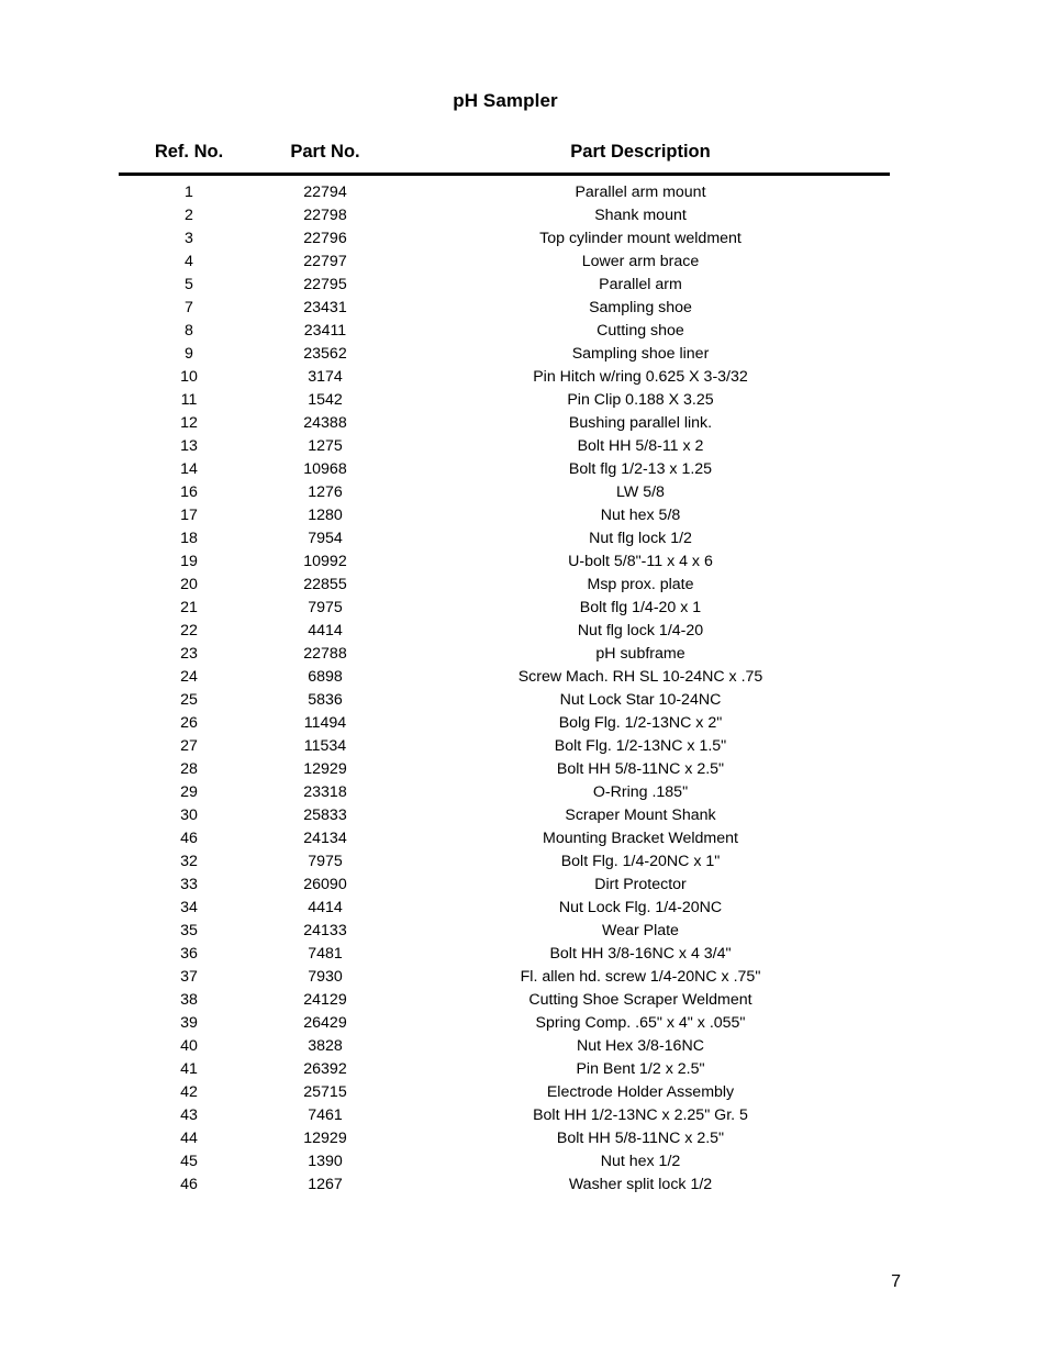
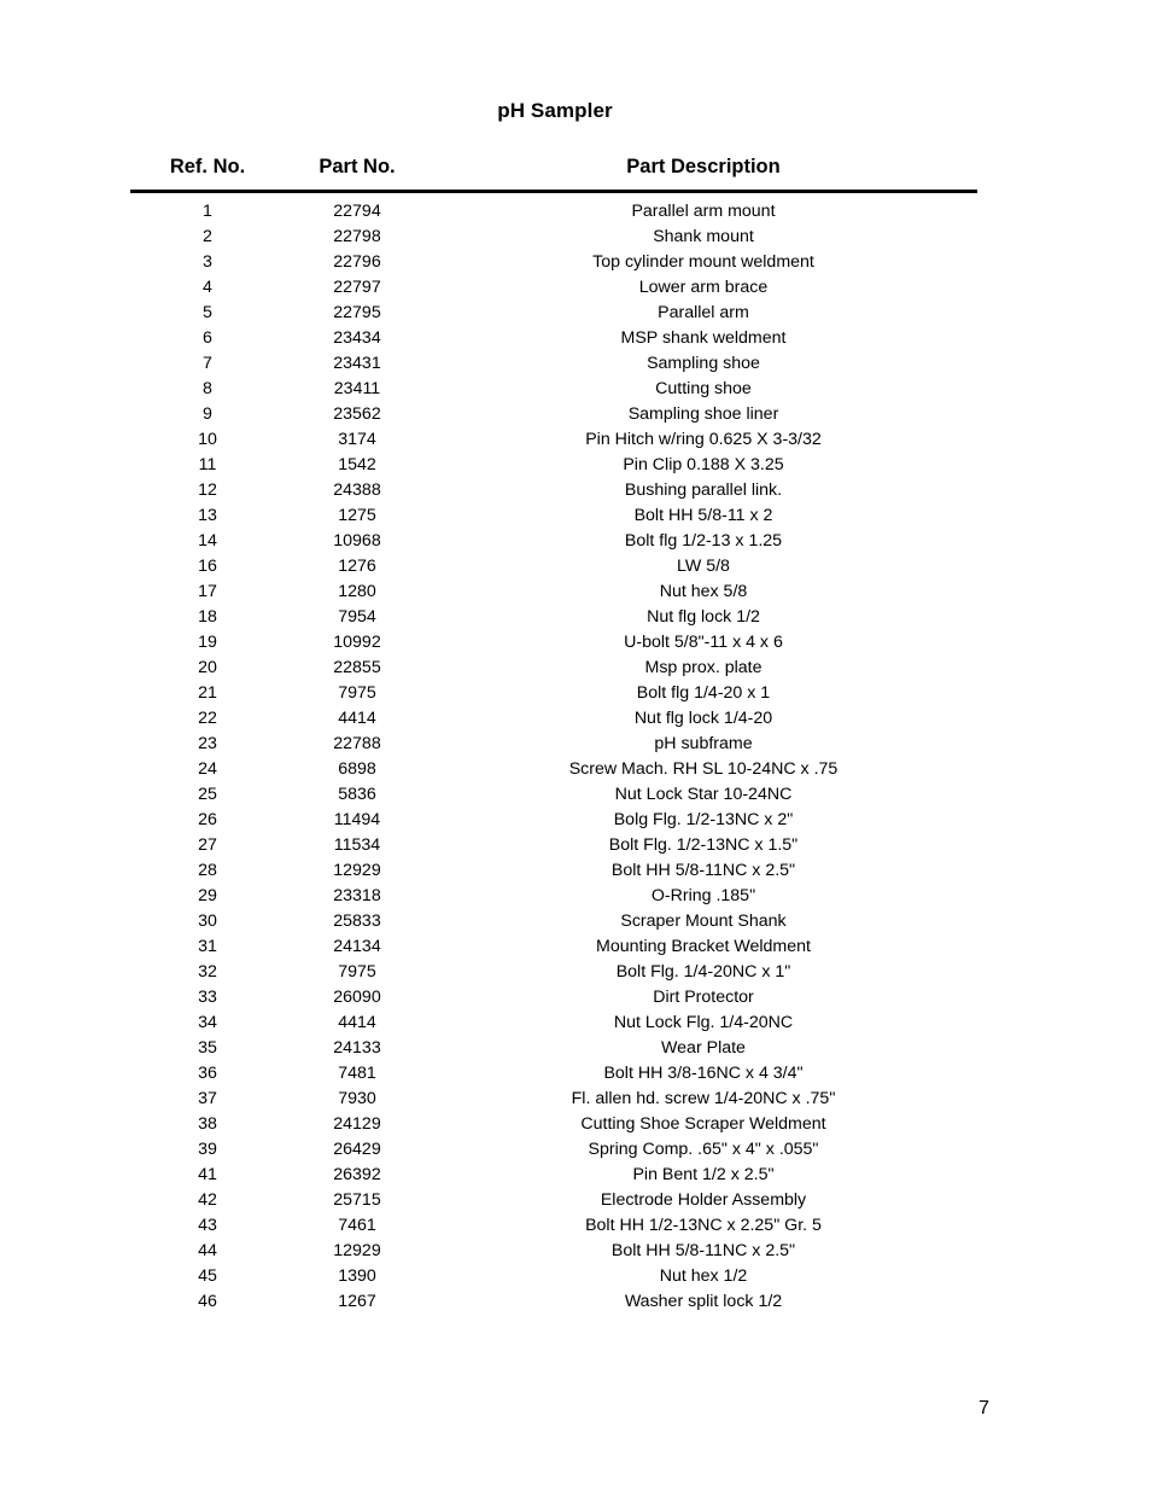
  pH Sampler
  Ref. No.	Part No.	Part Description
  1	22794	Parallel arm mount
  2	22798	Shank mount
  3	22796	Top cylinder mount weldment
  4	22797	Lower arm brace
  5	22795	Parallel arm
+ 6	23434	MSP shank weldment
  7	23431	Sampling shoe
  8	23411	Cutting shoe
  9	23562	Sampling shoe liner
  10	3174	Pin Hitch w/ring 0.625 X 3-3/32
  11	1542	Pin Clip 0.188 X 3.25
  12	24388	Bushing parallel link.
  13	1275	Bolt HH 5/8-11 x 2
  14	10968	Bolt flg 1/2-13 x 1.25
  16	1276	LW 5/8
  17	1280	Nut hex 5/8
  18	7954	Nut flg lock 1/2
  19	10992	U-bolt 5/8"-11 x 4 x 6
  20	22855	Msp prox. plate
  21	7975	Bolt flg 1/4-20 x 1
  22	4414	Nut flg lock 1/4-20
  23	22788	pH subframe
  24	6898	Screw Mach. RH SL 10-24NC x .75
  25	5836	Nut Lock Star 10-24NC
  26	11494	Bolg Flg. 1/2-13NC x 2"
  27	11534	Bolt Flg. 1/2-13NC x 1.5"
  28	12929	Bolt HH 5/8-11NC x 2.5"
  29	23318	O-Rring .185"
  30	25833	Scraper Mount Shank
- 46	24134	Mounting Bracket Weldment
+ 31	24134	Mounting Bracket Weldment
  32	7975	Bolt Flg. 1/4-20NC x 1"
  33	26090	Dirt Protector
  34	4414	Nut Lock Flg. 1/4-20NC
  35	24133	Wear Plate
  36	7481	Bolt HH 3/8-16NC x 4 3/4"
  37	7930	Fl. allen hd. screw 1/4-20NC x .75"
  38	24129	Cutting Shoe Scraper Weldment
  39	26429	Spring Comp. .65" x 4" x .055"
- 40	3828	Nut Hex 3/8-16NC
  41	26392	Pin Bent 1/2 x 2.5"
  42	25715	Electrode Holder Assembly
  43	7461	Bolt HH 1/2-13NC x 2.25" Gr. 5
  44	12929	Bolt HH 5/8-11NC x 2.5"
  45	1390	Nut hex 1/2
  46	1267	Washer split lock 1/2
  7
